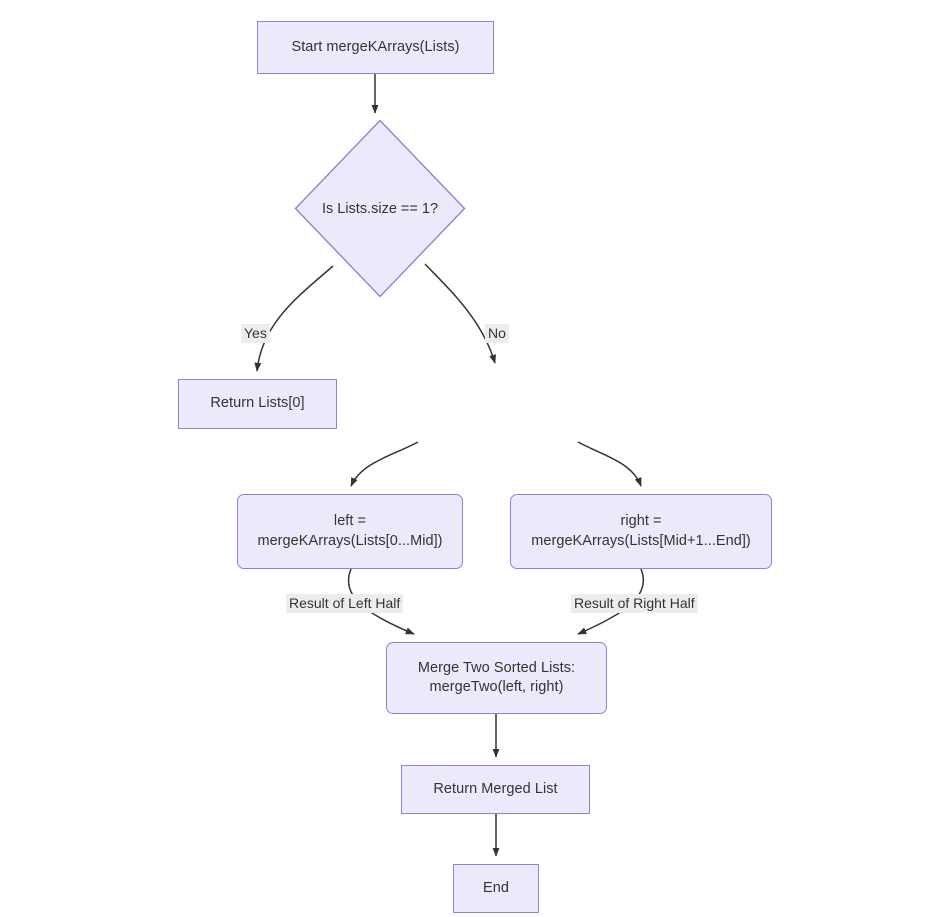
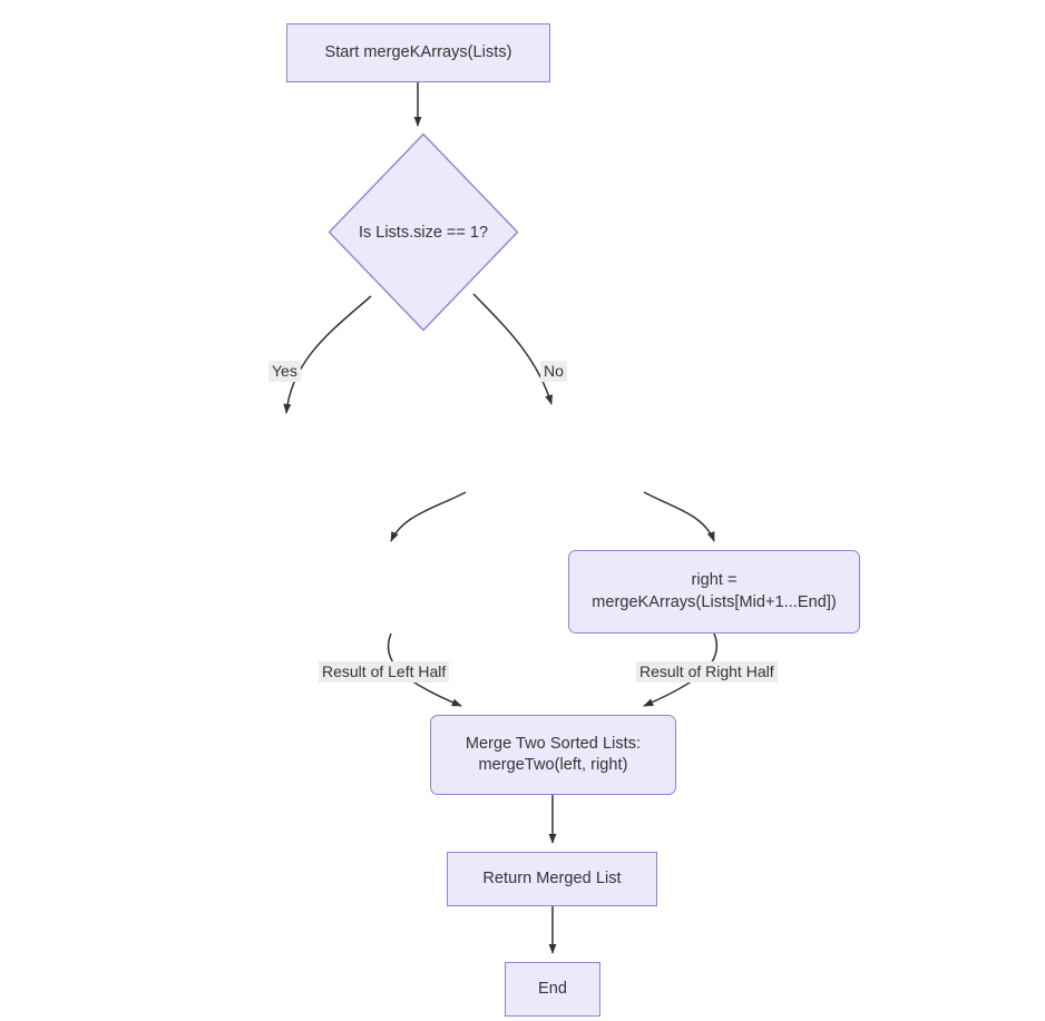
  Start mergeKArrays(Lists)
  Is Lists.size == 1?
  Yes
  No
- Return Lists[0]
- left =
- mergeKArrays(Lists[0...Mid])
  right =
  mergeKArrays(Lists[Mid+1...End])
  Result of Left Half
  Result of Right Half
  Merge Two Sorted Lists:
  mergeTwo(left, right)
  Return Merged List
  End
